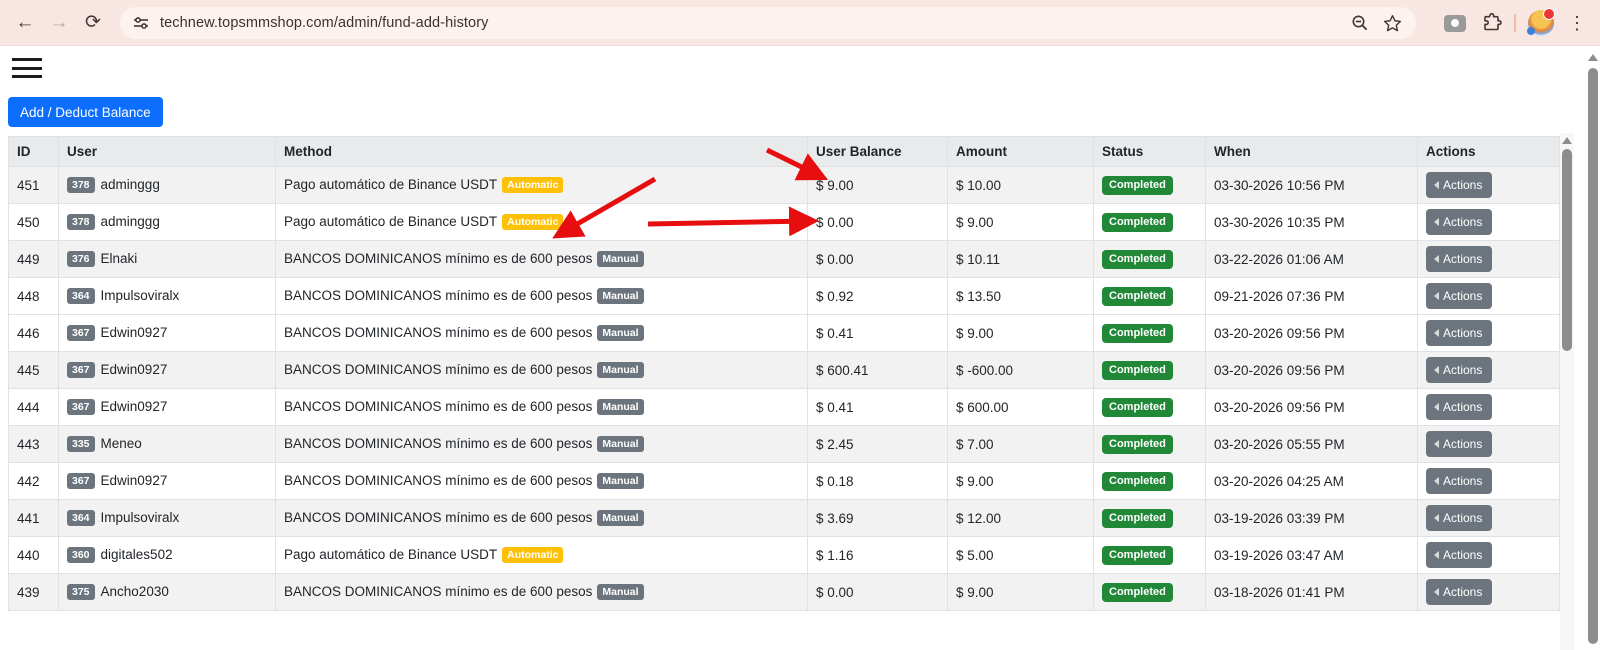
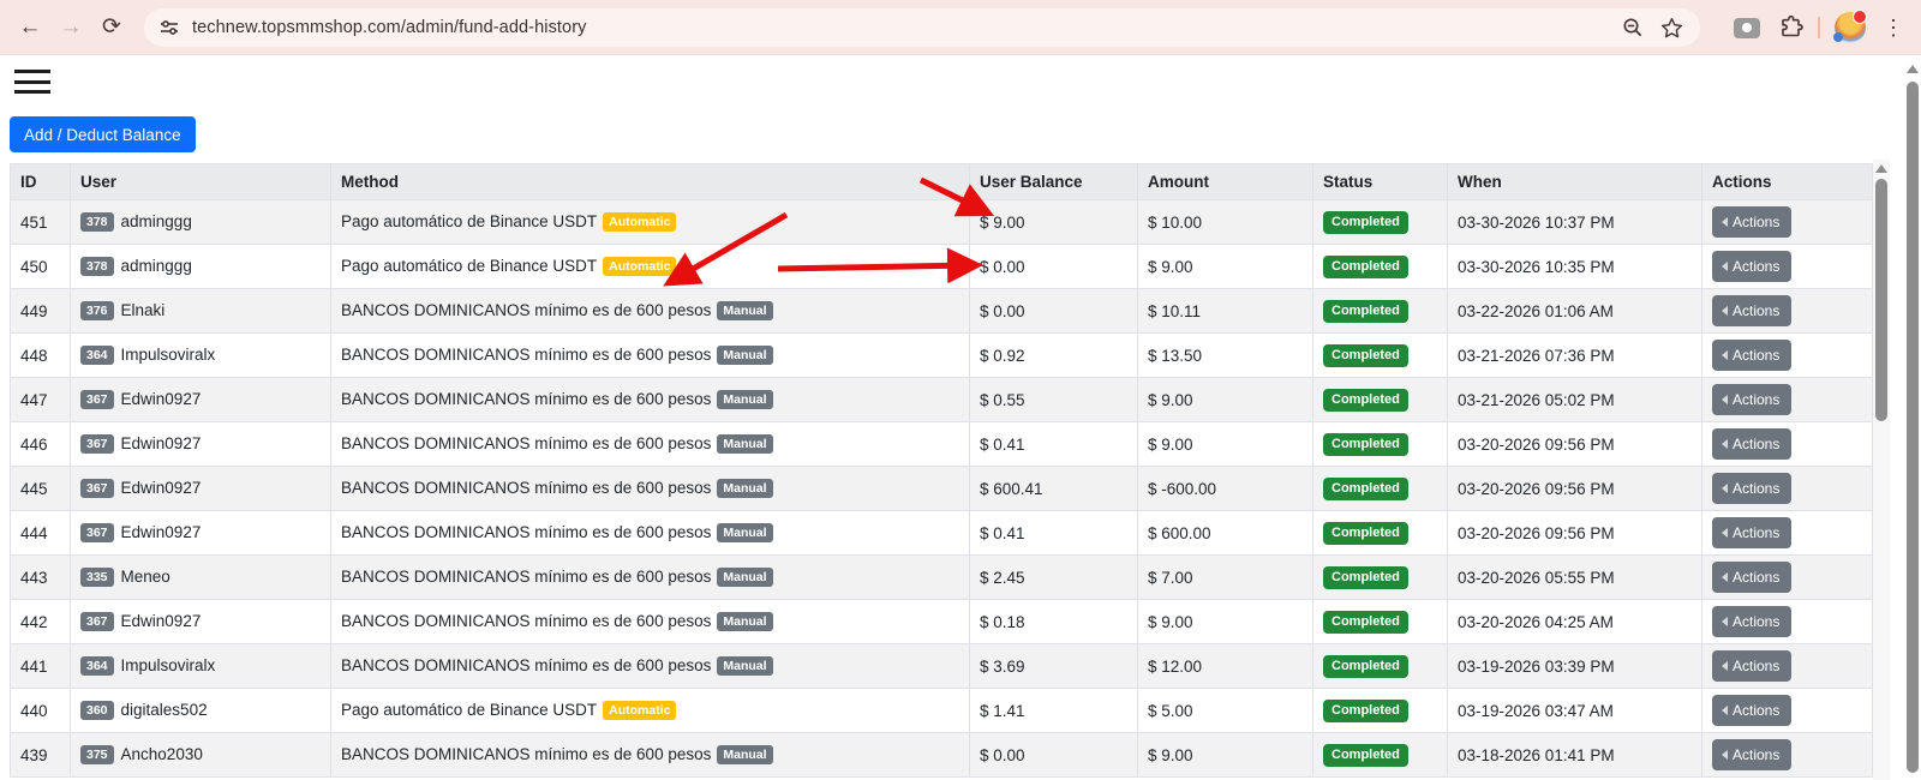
  ←
  →
  ⟳
  technew.topsmmshop.com/admin/fund-add-history
  ⋮
  Add / Deduct Balance
  ID	User	Method	User Balance	Amount	Status	When	Actions
- 451	378 adminggg	Pago automático de Binance USDT Automatic	$ 9.00	$ 10.00	Completed	03-30-2026 10:56 PM	Actions
+ 451	378 adminggg	Pago automático de Binance USDT Automatic	$ 9.00	$ 10.00	Completed	03-30-2026 10:37 PM	Actions
  450	378 adminggg	Pago automático de Binance USDT Automatic	$ 0.00	$ 9.00	Completed	03-30-2026 10:35 PM	Actions
  449	376 Elnaki	BANCOS DOMINICANOS mínimo es de 600 pesos Manual	$ 0.00	$ 10.11	Completed	03-22-2026 01:06 AM	Actions
- 448	364 Impulsoviralx	BANCOS DOMINICANOS mínimo es de 600 pesos Manual	$ 0.92	$ 13.50	Completed	09-21-2026 07:36 PM	Actions
+ 448	364 Impulsoviralx	BANCOS DOMINICANOS mínimo es de 600 pesos Manual	$ 0.92	$ 13.50	Completed	03-21-2026 07:36 PM	Actions
+ 447	367 Edwin0927	BANCOS DOMINICANOS mínimo es de 600 pesos Manual	$ 0.55	$ 9.00	Completed	03-21-2026 05:02 PM	Actions
  446	367 Edwin0927	BANCOS DOMINICANOS mínimo es de 600 pesos Manual	$ 0.41	$ 9.00	Completed	03-20-2026 09:56 PM	Actions
  445	367 Edwin0927	BANCOS DOMINICANOS mínimo es de 600 pesos Manual	$ 600.41	$ -600.00	Completed	03-20-2026 09:56 PM	Actions
  444	367 Edwin0927	BANCOS DOMINICANOS mínimo es de 600 pesos Manual	$ 0.41	$ 600.00	Completed	03-20-2026 09:56 PM	Actions
  443	335 Meneo	BANCOS DOMINICANOS mínimo es de 600 pesos Manual	$ 2.45	$ 7.00	Completed	03-20-2026 05:55 PM	Actions
  442	367 Edwin0927	BANCOS DOMINICANOS mínimo es de 600 pesos Manual	$ 0.18	$ 9.00	Completed	03-20-2026 04:25 AM	Actions
  441	364 Impulsoviralx	BANCOS DOMINICANOS mínimo es de 600 pesos Manual	$ 3.69	$ 12.00	Completed	03-19-2026 03:39 PM	Actions
- 440	360 digitales502	Pago automático de Binance USDT Automatic	$ 1.16	$ 5.00	Completed	03-19-2026 03:47 AM	Actions
+ 440	360 digitales502	Pago automático de Binance USDT Automatic	$ 1.41	$ 5.00	Completed	03-19-2026 03:47 AM	Actions
  439	375 Ancho2030	BANCOS DOMINICANOS mínimo es de 600 pesos Manual	$ 0.00	$ 9.00	Completed	03-18-2026 01:41 PM	Actions
